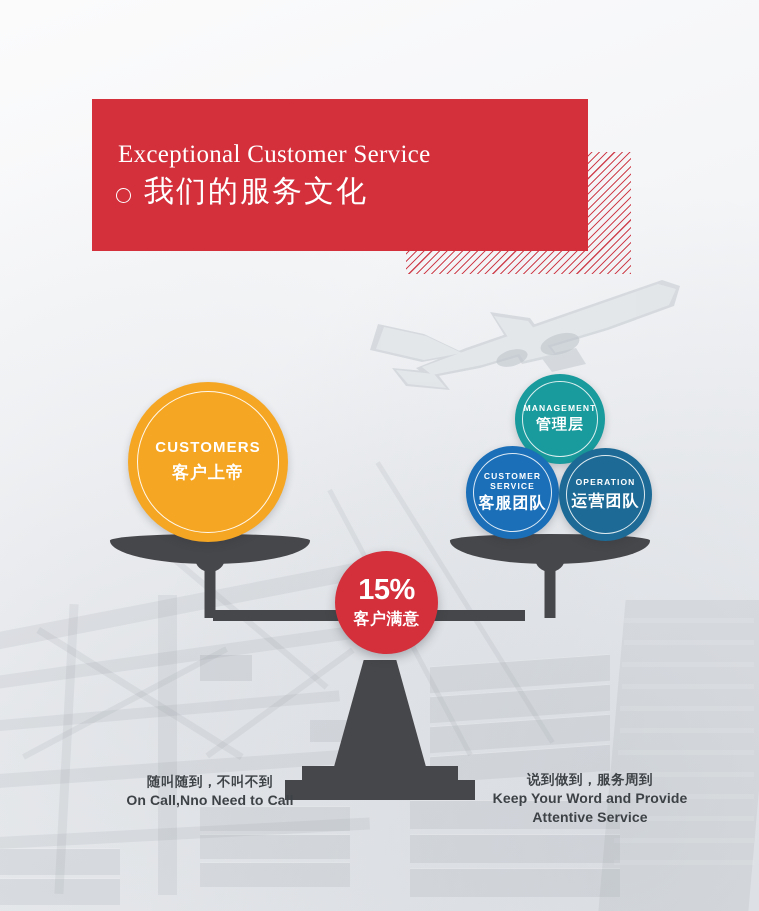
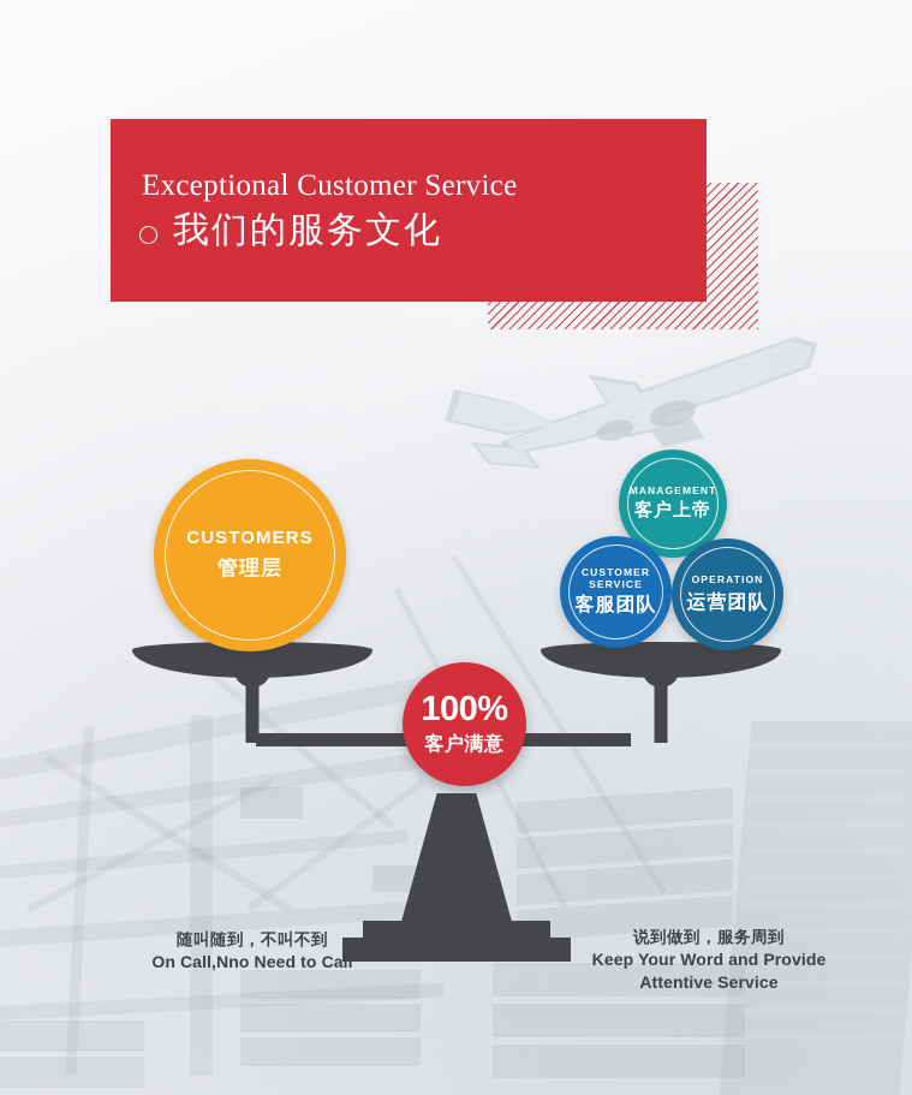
  Exceptional Customer Service
  我们的服务文化
  CUSTOMERS
- 客户上帝
+ 管理层
  MANAGEMENT
- 管理层
+ 客户上帝
  CUSTOMER
  SERVICE
  客服团队
  OPERATION
  运营团队
- 15%
+ 100%
  客户满意
  随叫随到，不叫不到
  On Call,Nno Need to Call
  说到做到，服务周到
  Keep Your Word and Provide
  Attentive Service
